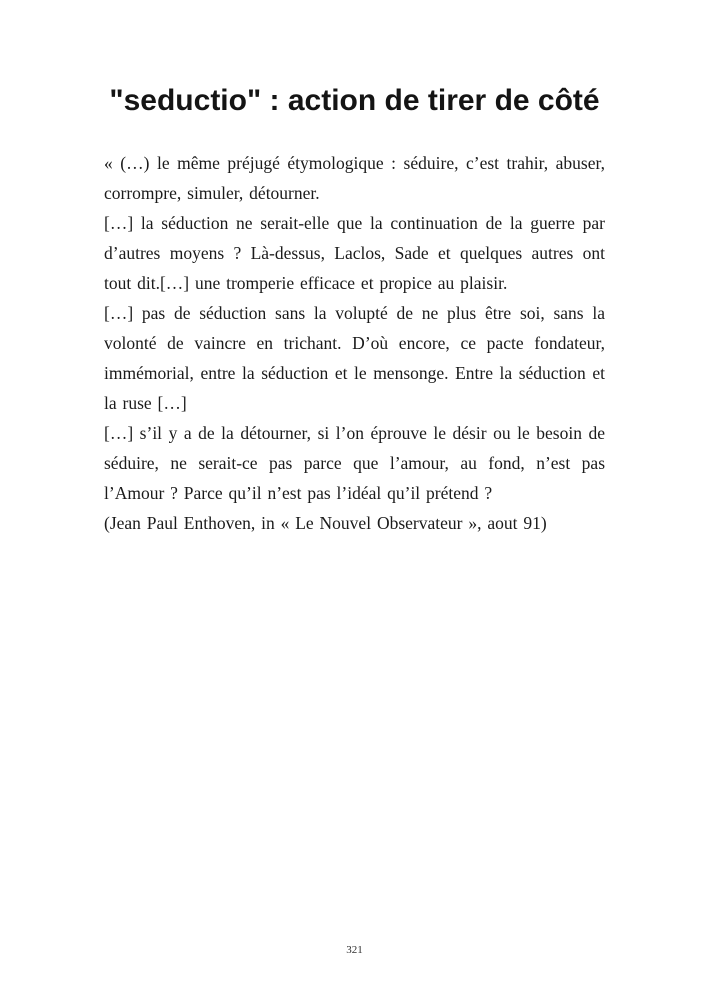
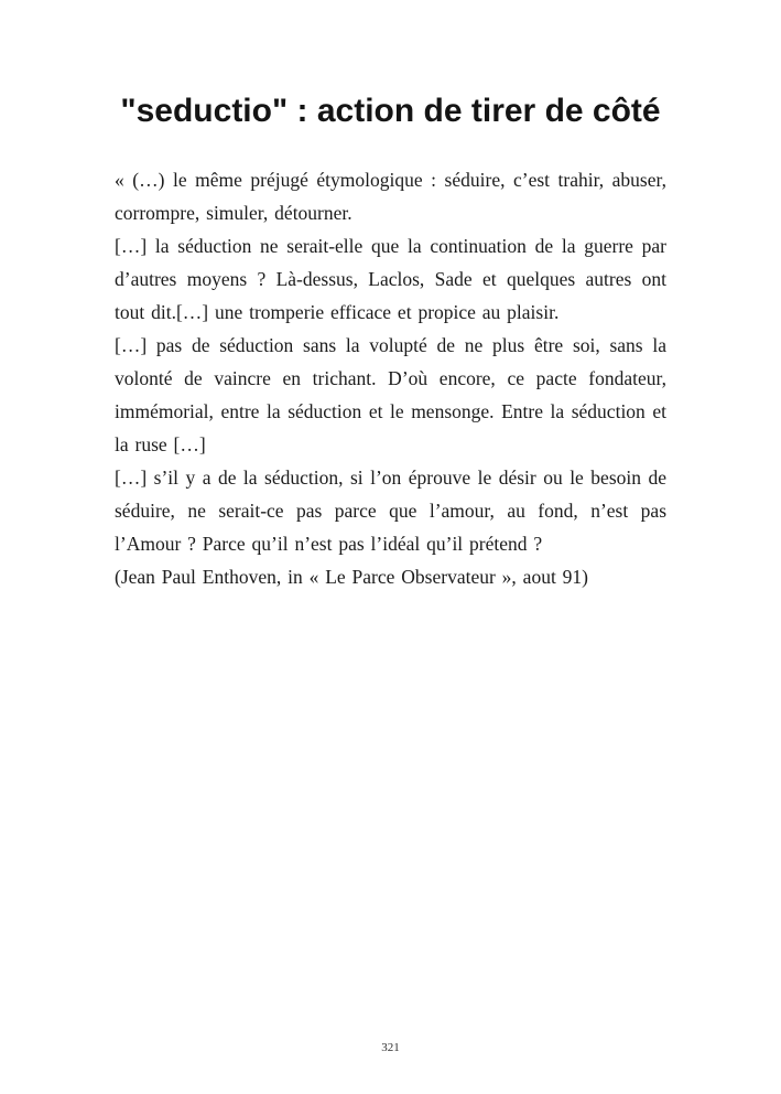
  "seductio" : action de tirer de côté
  « (…) le même préjugé étymologique : séduire, c’est trahir, abuser, corrompre, simuler, détourner.
  […] la séduction ne serait-elle que la continuation de la guerre par d’autres moyens ? Là-dessus, Laclos, Sade et quelques autres ont tout dit.[…] une tromperie efficace et propice au plaisir.
  […] pas de séduction sans la volupté de ne plus être soi, sans la volonté de vaincre en trichant. D’où encore, ce pacte fondateur, immémorial, entre la séduction et le mensonge. Entre la séduction et la ruse […]
- […] s’il y a de la détourner, si l’on éprouve le désir ou le besoin de séduire, ne serait-ce pas parce que l’amour, au fond, n’est pas l’Amour ? Parce qu’il n’est pas l’idéal qu’il prétend ?
+ […] s’il y a de la séduction, si l’on éprouve le désir ou le besoin de séduire, ne serait-ce pas parce que l’amour, au fond, n’est pas l’Amour ? Parce qu’il n’est pas l’idéal qu’il prétend ?
- (Jean Paul Enthoven, in « Le Nouvel Observateur », aout 91)
+ (Jean Paul Enthoven, in « Le Parce Observateur », aout 91)
  321
